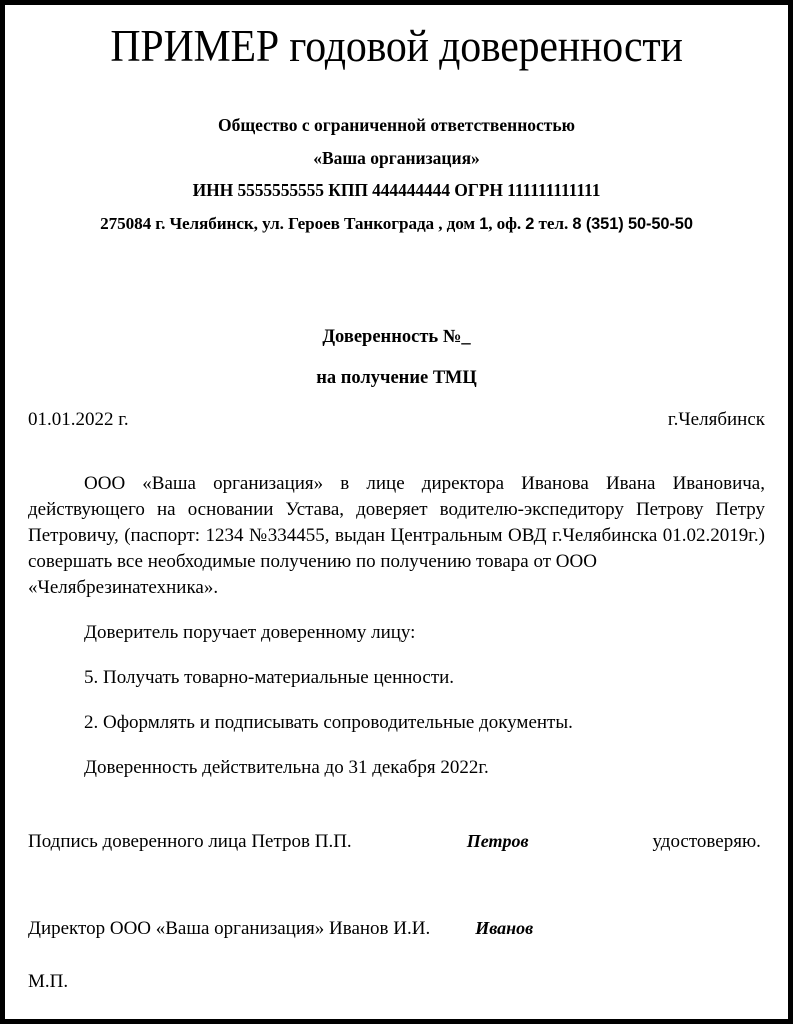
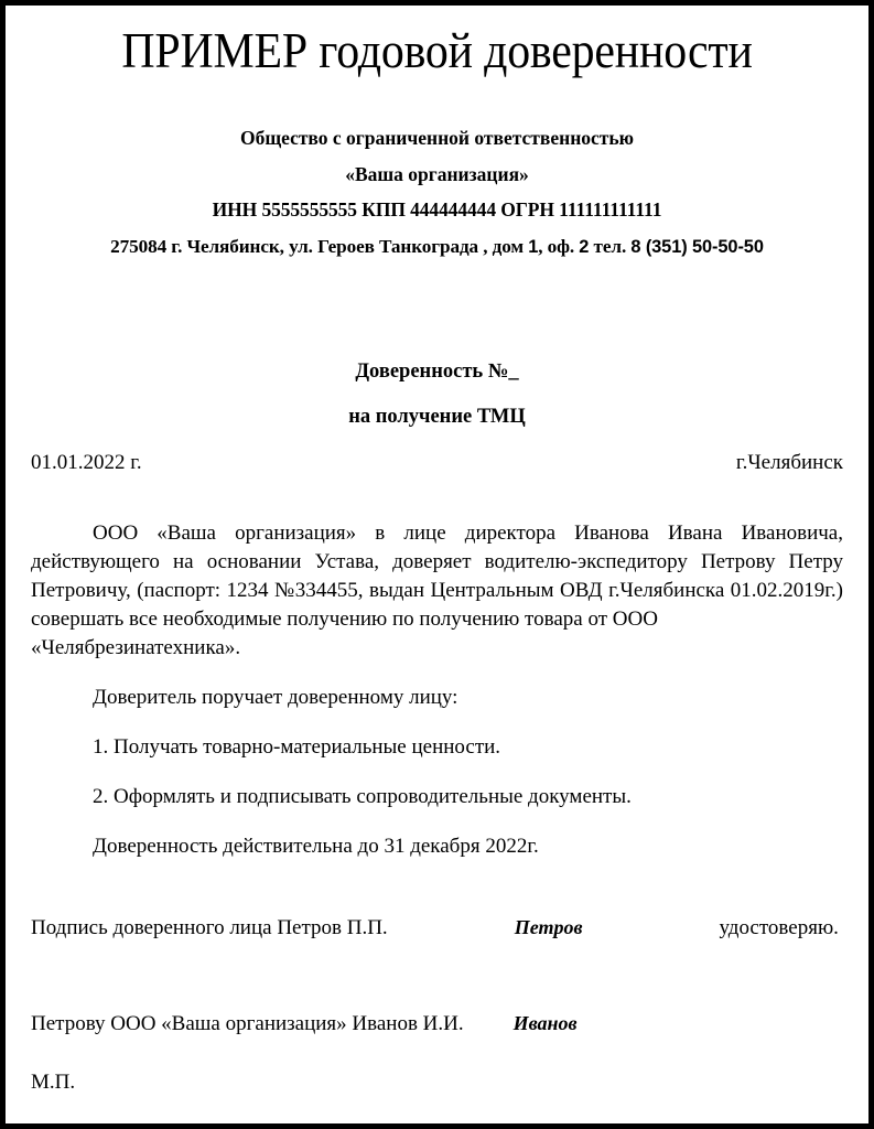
  ПРИМЕР годовой доверенности
  Общество с ограниченной ответственностью
  «Ваша организация»
  ИНН 5555555555 КПП 444444444 ОГРН 111111111111
  275084 г. Челябинск, ул. Героев Танкограда , дом 1, оф. 2 тел. 8 (351) 50-50-50
  Доверенность №_
  на получение ТМЦ
  01.01.2022 г.
  г.Челябинск
  ООО «Ваша организация» в лице директора Иванова Ивана Ивановича,
  действующего на основании Устава, доверяет водителю-экспедитору Петрову Петру
  Петровичу, (паспорт: 1234 №334455, выдан Центральным ОВД г.Челябинска 01.02.2019г.)
  совершать все необходимые получению по получению товара от ООО «Челябрезинатехника».
  Доверитель поручает доверенному лицу:
- 5. Получать товарно-материальные ценности.
+ 1. Получать товарно-материальные ценности.
  2. Оформлять и подписывать сопроводительные документы.
  Доверенность действительна до 31 декабря 2022г.
  Подпись доверенного лица Петров П.П.
  Петров
  удостоверяю.
- Директор ООО «Ваша организация» Иванов И.И.
+ Петрову ООО «Ваша организация» Иванов И.И.
  Иванов
  М.П.
